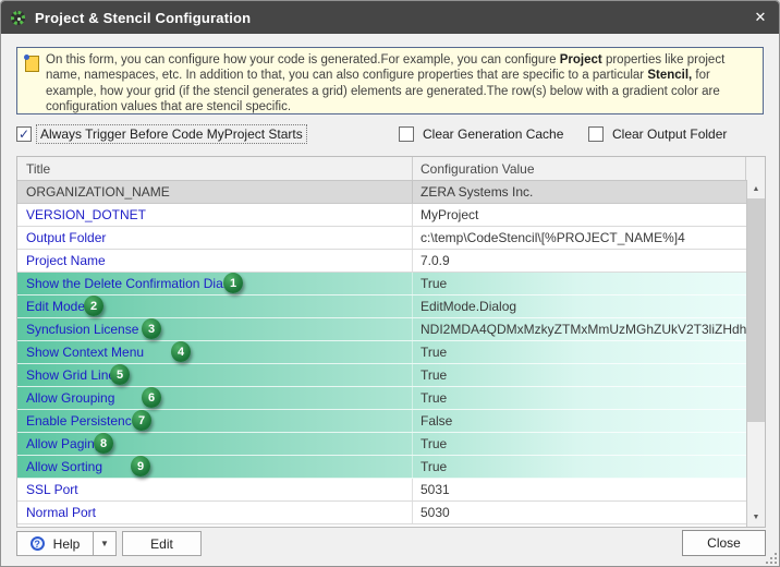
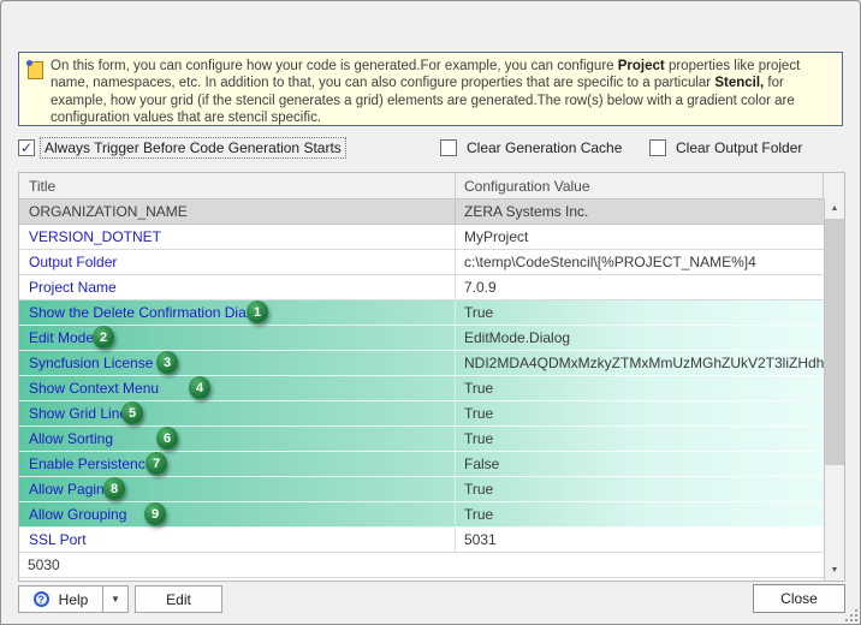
- Project & Stencil Configuration
- ✕
  On this form, you can configure how your code is generated.For example, you can configure Project properties like project name, namespaces, etc. In addition to that, you can also configure properties that are specific to a particular Stencil, for example, how your grid (if the stencil generates a grid) elements are generated.The row(s) below with a gradient color are configuration values that are stencil specific.
  ✓
- Always Trigger Before Code MyProject Starts
+ Always Trigger Before Code Generation Starts
  Clear Generation Cache
  Clear Output Folder
  Title
  Configuration Value
  ORGANIZATION_NAME
  ZERA Systems Inc.
  VERSION_DOTNET
  MyProject
  Output Folder
  c:\temp\CodeStencil\[%PROJECT_NAME%]4
  Project Name
  7.0.9
  Show the Delete Confirmation Dia
  True
  1
  Edit Mode
  EditMode.Dialog
  2
  Syncfusion License
  NDI2MDA4QDMxMzkyZTMxMmUzMGhZUkV2T3liZHdh
  3
  Show Context Menu
  True
  4
  Show Grid Lin
  True
  5
- Allow Grouping
+ Allow Sorting
  True
  6
  Enable Persistenc
  False
  7
  Allow Pagin
  True
  8
- Allow Sorting
+ Allow Grouping
  True
  9
  SSL Port
  5031
- Normal Port
  5030
  ?
  Help
  ▼
  Edit
  Close
